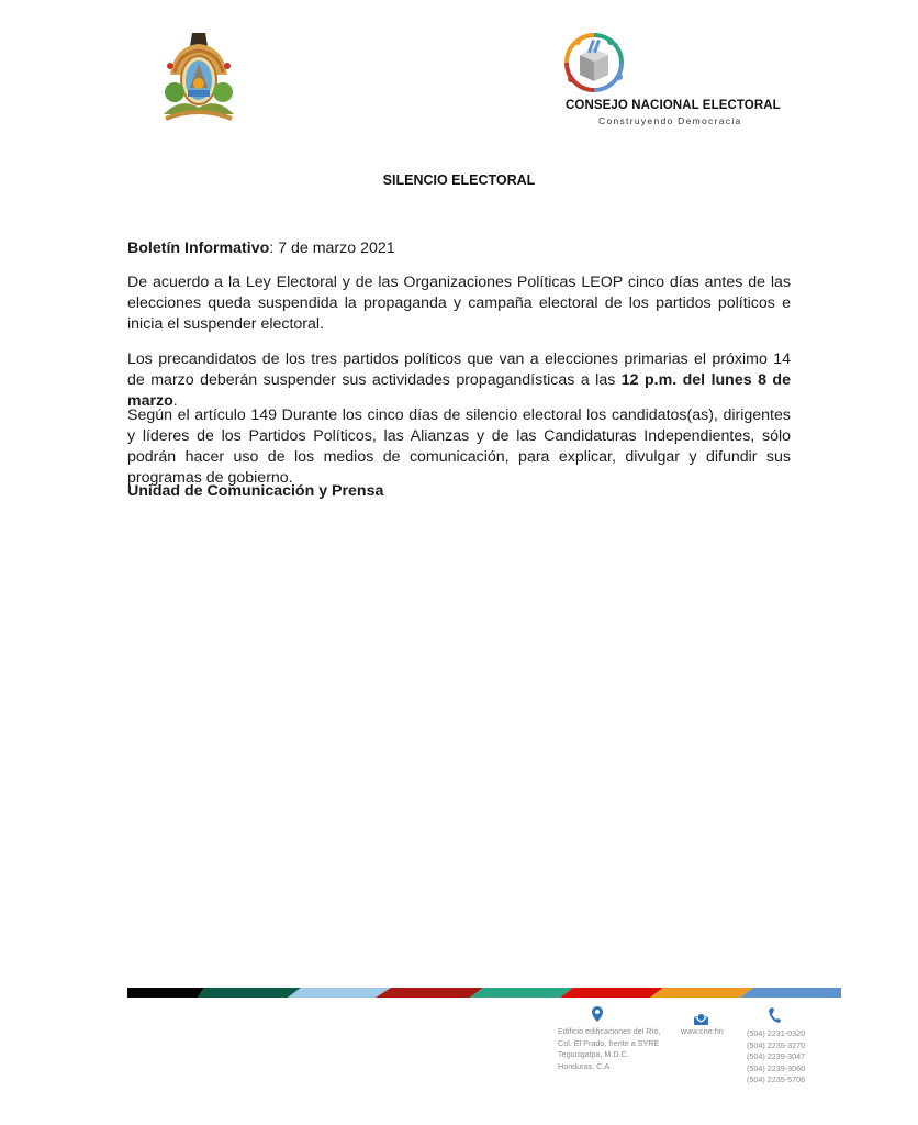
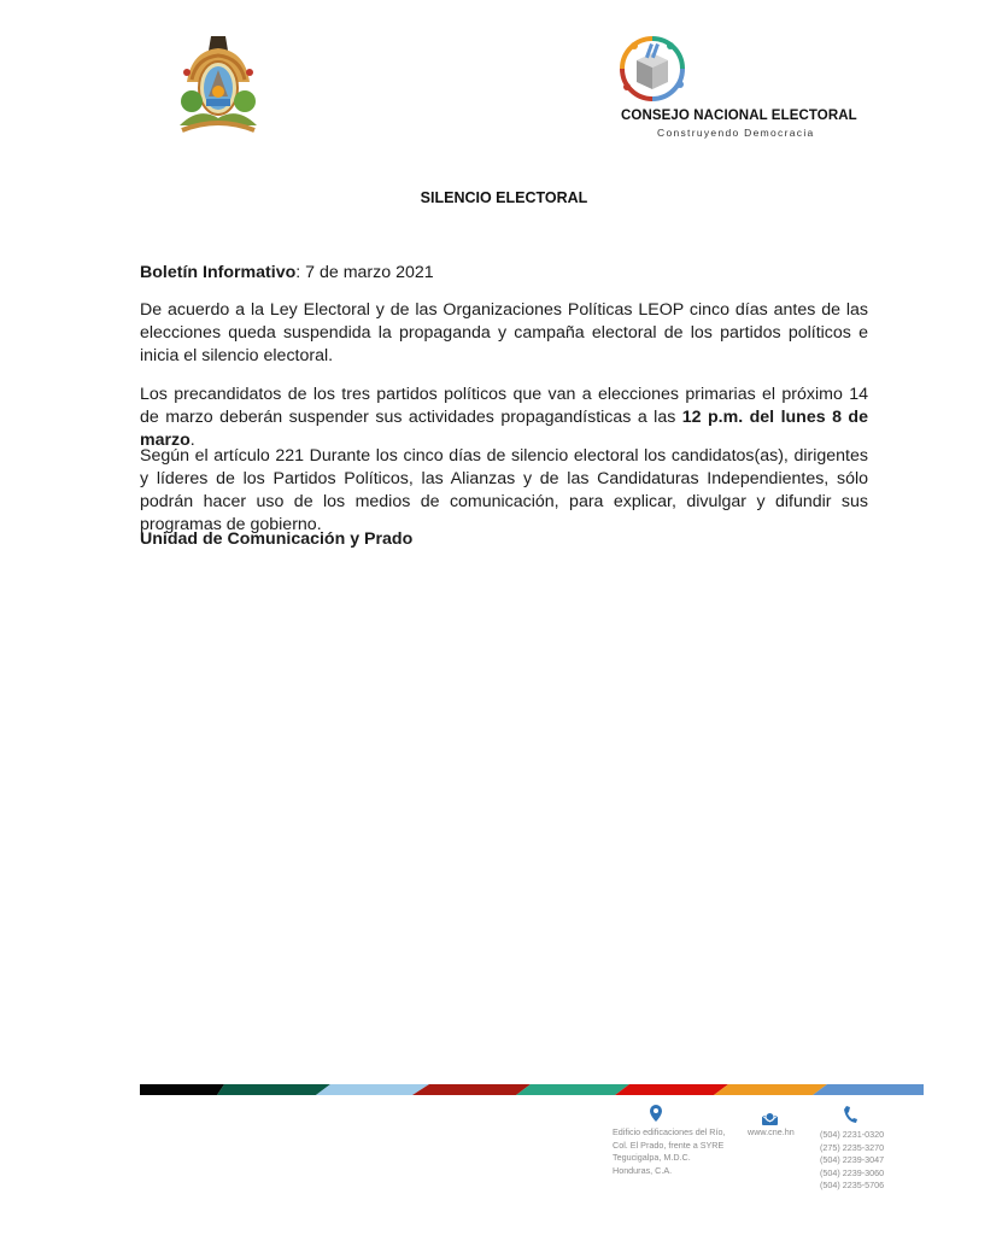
  CONSEJO NACIONAL ELECTORAL
  Construyendo Democracia
  SILENCIO ELECTORAL
  Boletín Informativo: 7 de marzo 2021
- De acuerdo a la Ley Electoral y de las Organizaciones Políticas LEOP cinco días antes de las elecciones queda suspendida la propaganda y campaña electoral de los partidos políticos e inicia el suspender electoral.
+ De acuerdo a la Ley Electoral y de las Organizaciones Políticas LEOP cinco días antes de las elecciones queda suspendida la propaganda y campaña electoral de los partidos políticos e inicia el silencio electoral.
  Los precandidatos de los tres partidos políticos que van a elecciones primarias el próximo 14 de marzo deberán suspender sus actividades propagandísticas a las 12 p.m. del lunes 8 de marzo.
- Según el artículo 149 Durante los cinco días de silencio electoral los candidatos(as), dirigentes y líderes de los Partidos Políticos, las Alianzas y de las Candidaturas Independientes, sólo podrán hacer uso de los medios de comunicación, para explicar, divulgar y difundir sus programas de gobierno.
+ Según el artículo 221 Durante los cinco días de silencio electoral los candidatos(as), dirigentes y líderes de los Partidos Políticos, las Alianzas y de las Candidaturas Independientes, sólo podrán hacer uso de los medios de comunicación, para explicar, divulgar y difundir sus programas de gobierno.
- Unidad de Comunicación y Prensa
+ Unidad de Comunicación y Prado
  Edificio edificaciones del Río,
  Col. El Prado, frente a SYRE
  Tegucigalpa, M.D.C.
  Honduras, C.A.
  www.cne.hn
  (504) 2231-0320
- (504) 2235-3270
+ (275) 2235-3270
  (504) 2239-3047
  (504) 2239-3060
  (504) 2235-5706
